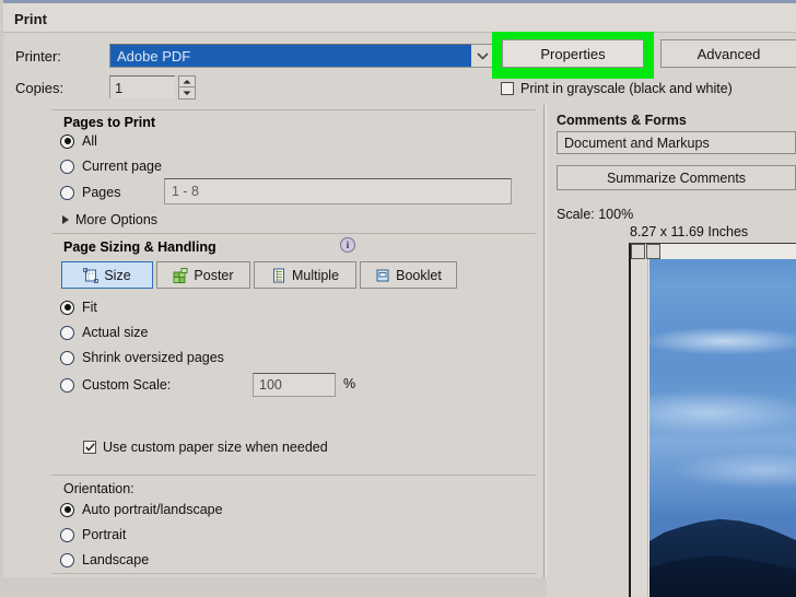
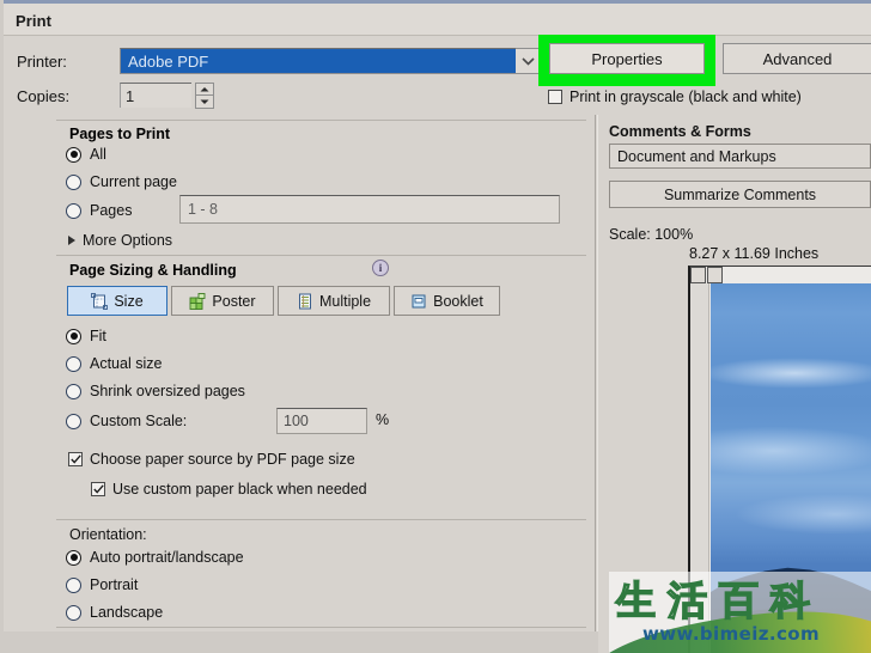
  Print
  Printer:
  Adobe PDF
  Copies:
  1
  Properties
  Advanced
  Print in grayscale (black and white)
  Pages to Print
  All
  Current page
  Pages
  1 - 8
  More Options
  Page Sizing & Handling
  i
  Size
  Poster
  Multiple
  Booklet
  Fit
  Actual size
  Shrink oversized pages
  Custom Scale:
  100
  %
+ Choose paper source by PDF page size
- Use custom paper size when needed
+ Use custom paper black when needed
  Orientation:
  Auto portrait/landscape
  Portrait
  Landscape
  Comments & Forms
  Document and Markups
  Summarize Comments
  Scale: 100%
  8.27 x 11.69 Inches
+ 生活百科
+ www.bimeiz.com
